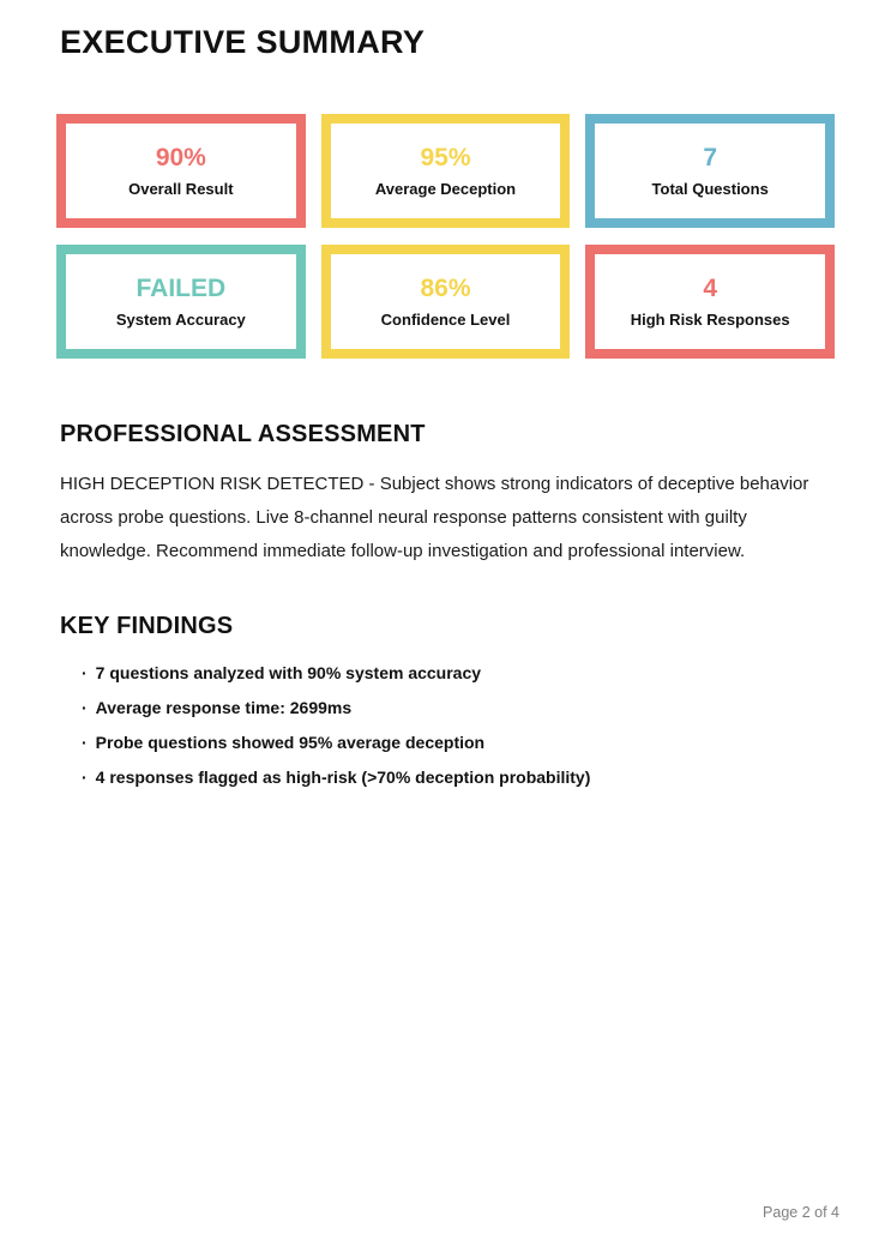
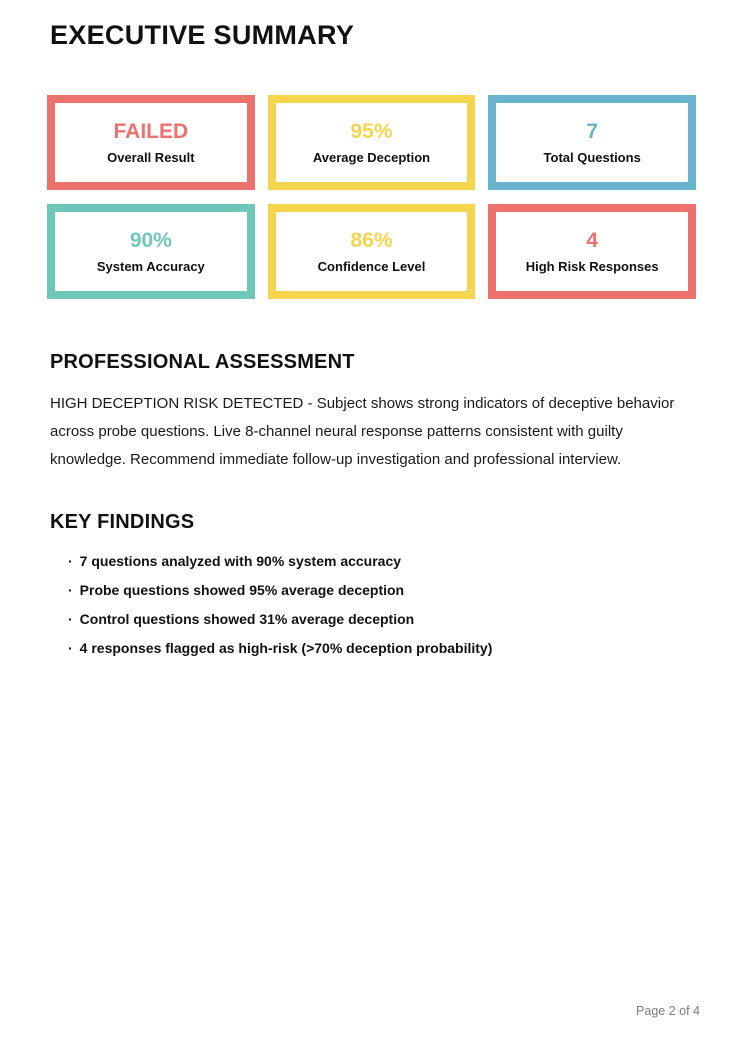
  EXECUTIVE SUMMARY
- 90%
+ FAILED
  Overall Result
  95%
  Average Deception
  7
  Total Questions
- FAILED
+ 90%
  System Accuracy
  86%
  Confidence Level
  4
  High Risk Responses
  PROFESSIONAL ASSESSMENT
  HIGH DECEPTION RISK DETECTED - Subject shows strong indicators of deceptive behavior across probe questions. Live 8-channel neural response patterns consistent with guilty knowledge. Recommend immediate follow-up investigation and professional interview.
  KEY FINDINGS
  · 7 questions analyzed with 90% system accuracy
- · Average response time: 2699ms
  · Probe questions showed 95% average deception
+ · Control questions showed 31% average deception
  · 4 responses flagged as high-risk (>70% deception probability)
  Page 2 of 4
